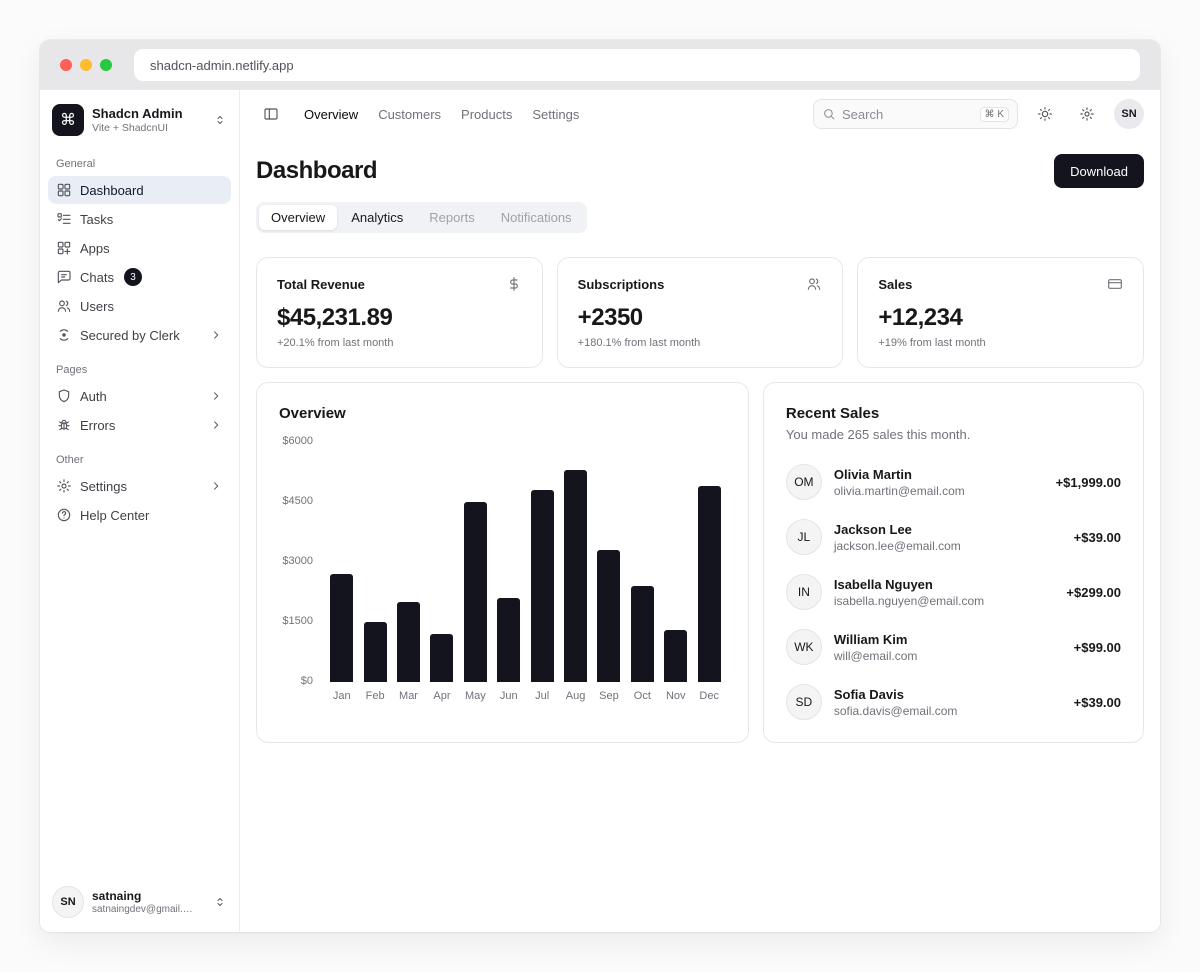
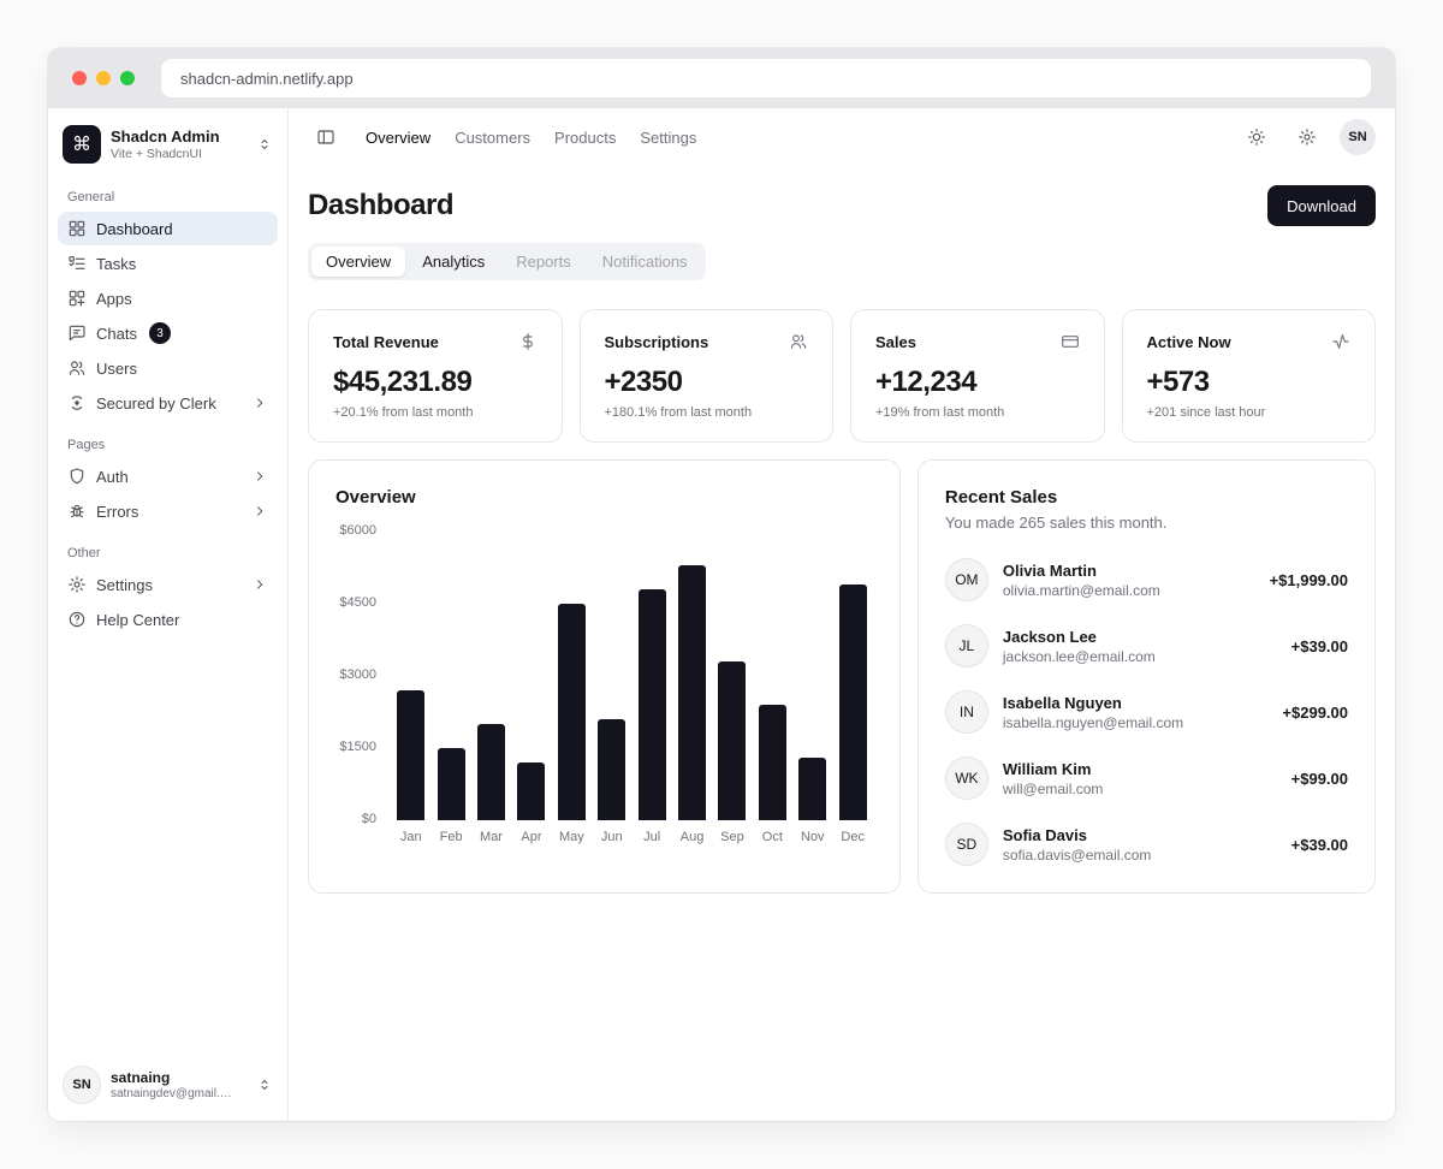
  shadcn-admin.netlify.app
  ⌘
  Shadcn Admin
  Vite + ShadcnUI
  General
  Dashboard
  Tasks
  Apps
  Chats
  3
  Users
  Secured by Clerk
  Pages
  Auth
  Errors
  Other
  Settings
  Help Center
  SN
  satnaing
  satnaingdev@gmail.co
  Overview
  Customers
  Products
  Settings
- Search
- ⌘ K
  SN
  Dashboard
  Download
  Overview
  Analytics
  Reports
  Notifications
  Total Revenue
  $45,231.89
  +20.1% from last month
  Subscriptions
  +2350
  +180.1% from last month
  Sales
  +12,234
  +19% from last month
+ Active Now
+ +573
+ +201 since last hour
  Overview
  $6000
  $4500
  $3000
  $1500
  $0
  Jan
  Feb
  Mar
  Apr
  May
  Jun
  Jul
  Aug
  Sep
  Oct
  Nov
  Dec
  Recent Sales
  You made 265 sales this month.
  OM
  Olivia Martin
  olivia.martin@email.com
  +$1,999.00
  JL
  Jackson Lee
  jackson.lee@email.com
  +$39.00
  IN
  Isabella Nguyen
  isabella.nguyen@email.com
  +$299.00
  WK
  William Kim
  will@email.com
  +$99.00
  SD
  Sofia Davis
  sofia.davis@email.com
  +$39.00
